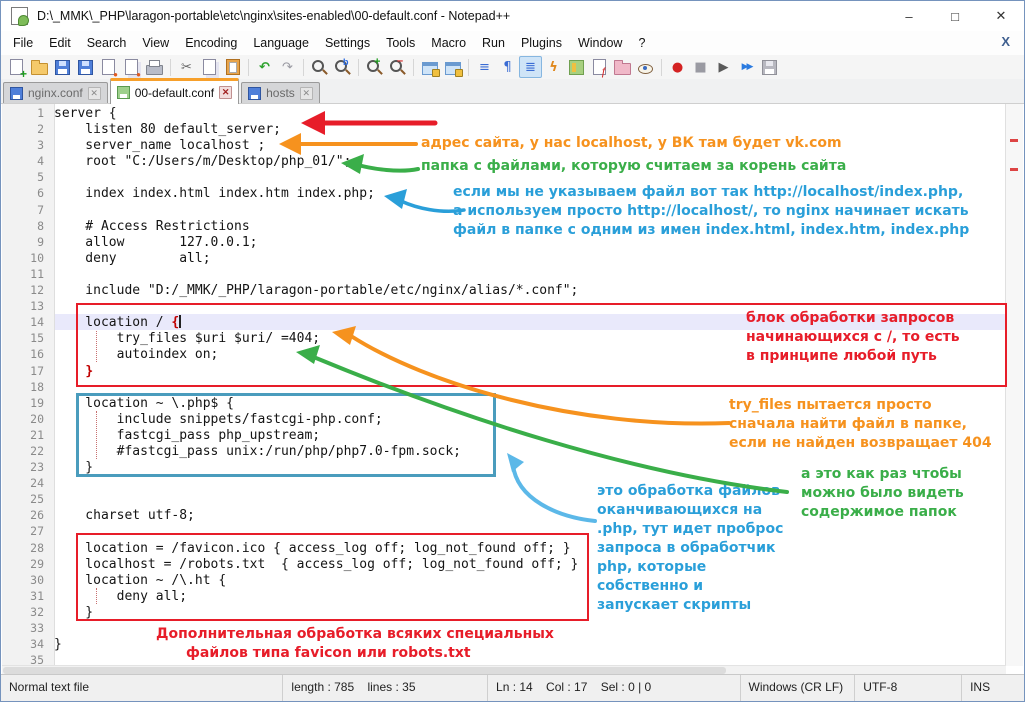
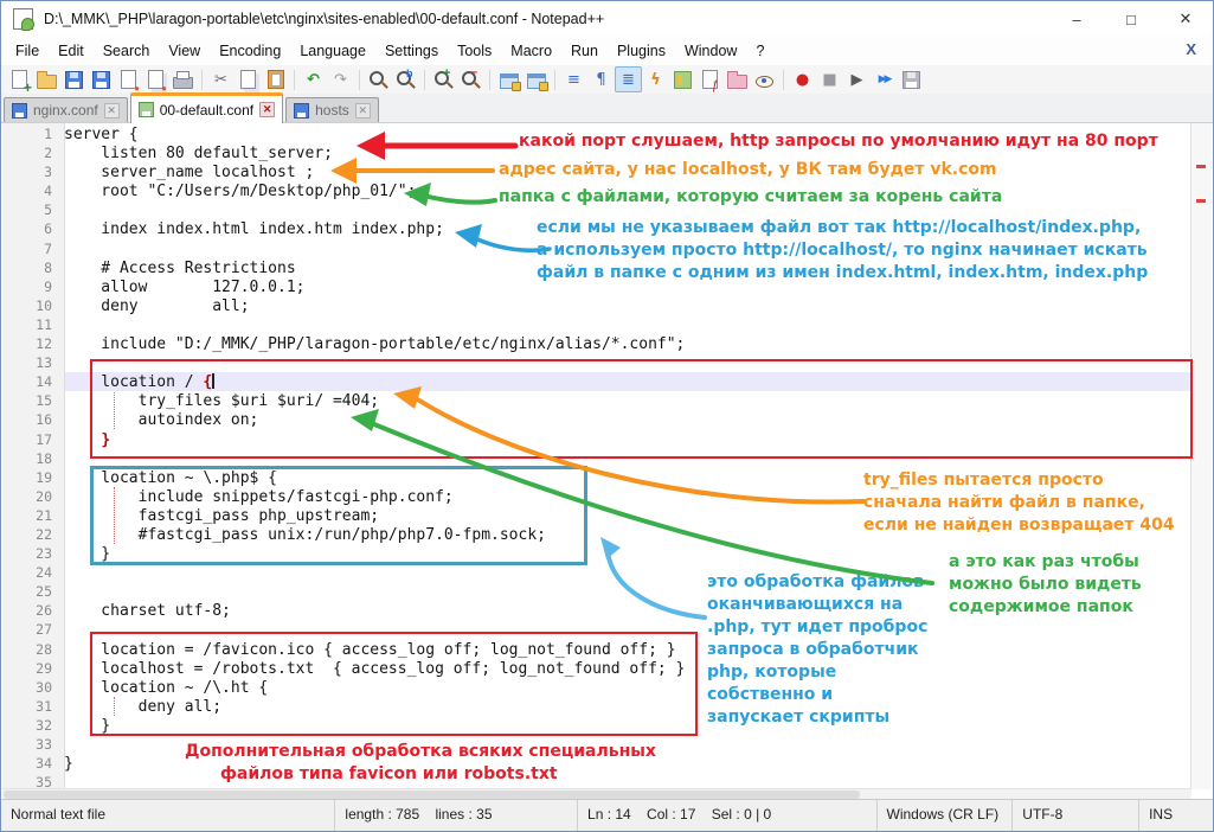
  D:\_MMK\_PHP\laragon-portable\etc\nginx\sites-enabled\00-default.conf - Notepad++
  –
  □
  ✕
  File
  Edit
  Search
  View
  Encoding
  Language
  Settings
  Tools
  Macro
  Run
  Plugins
  Window
  ?
  X
  ✂
  ↶
  ↷
  ≡
  ¶
  ≣
  ϟ
  ●
  ■
  ▶
  ▶▶
  nginx.conf
  ✕
  00-default.conf
  ✕
  hosts
  ✕
  1 server {
  2 listen 80 default_server;
  3 server_name localhost ;
  4 root "C:/Users/m/Desktop/php_01/"
  5
  6 index index.html index.htm index.php;
  7
  8 # Access Restrictions
  9 allow 127.0.0.1;
  10 deny all;
  11
  12 include "D:/_MMK/_PHP/laragon-portable/etc/nginx/alias/*.conf";
  13
  14 location / {
  15 try_files $uri $uri/ =404;
  16 autoindex on;
  17 }
  18
  19 location ~ \.php$ {
  20 include snippets/fastcgi-php.conf;
  21 fastcgi_pass php_upstream;
  22 #fastcgi_pass unix:/run/php/php7.0-fpm.sock;
  23 }
  24
  25
  26 charset utf-8;
  27
  28 location = /favicon.ico { access_log off; log_not_found off; }
  29 localhost = /robots.txt { access_log off; log_not_found off; }
  30 location ~ /\.ht {
  31 deny all;
  32 }
  33
  34 }
  35
+ какой порт слушаем, http запросы по умолчанию идут на 80 порт
  адрес сайта, у нас localhost, у ВК там будет vk.com
  папка с файлами, которую считаем за корень сайта
  если мы не указываем файл вот так http://localhost/index.php,
  используем просто http://localhost/, то nginx начинает искать
  файл в папке с одним из имен index.html, index.htm, index.php
- блок обработки запросов
- начинающихся с /, то есть
- в принципе любой путь
  try_files пытается просто
  сначала найти файл в папке,
  если не найден возвращает 404
  а это как раз чтобы
  можно было видеть
  содержимое папок
  это обработка файл
  оканчивающихся на
  .php, тут идет проброс
  запроса в обработчик
  php, которые
  собственно и
  запускает скрипты
  Дополнительная обработка всяких специальных
  файлов типа favicon или robots.txt
  Normal text file
  length : 785 lines : 35
  Ln : 14 Col : 17 Sel : 0 | 0
  Windows (CR LF)
  UTF-8
  INS
